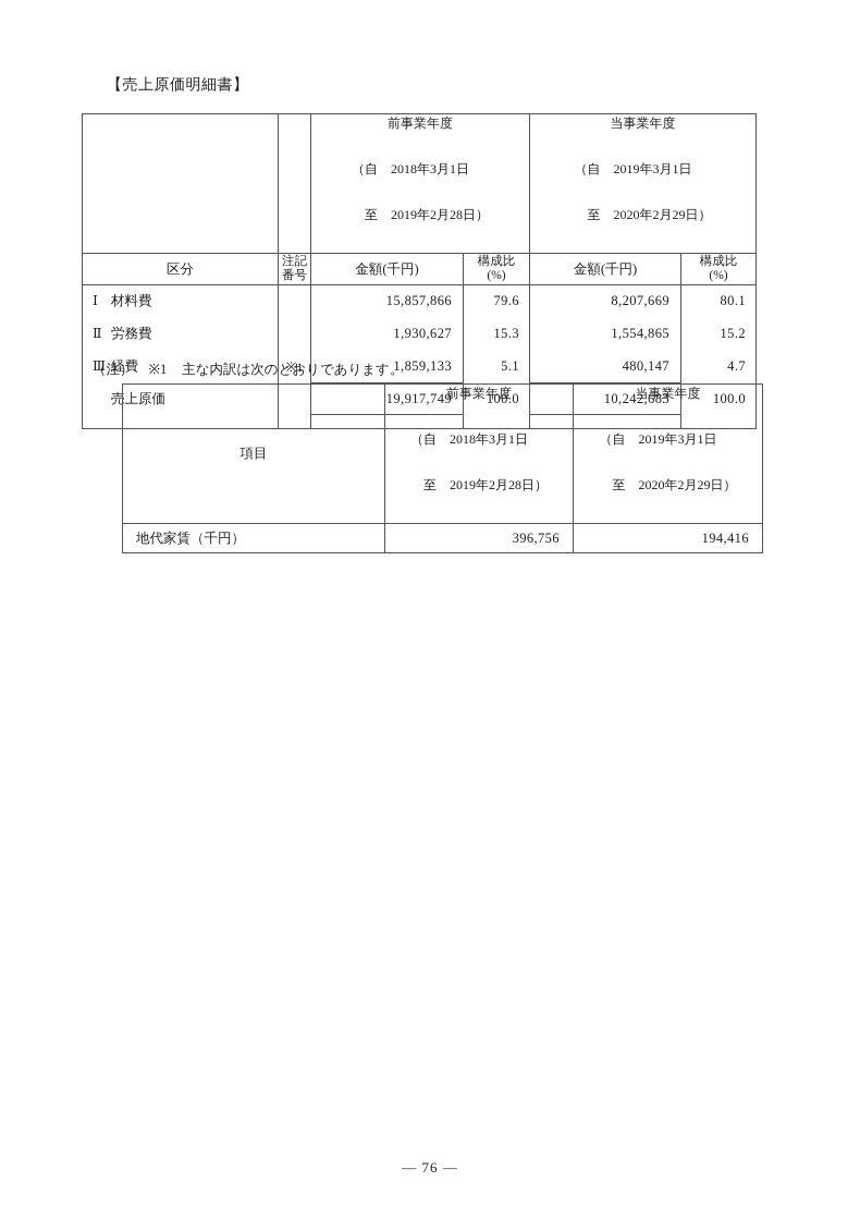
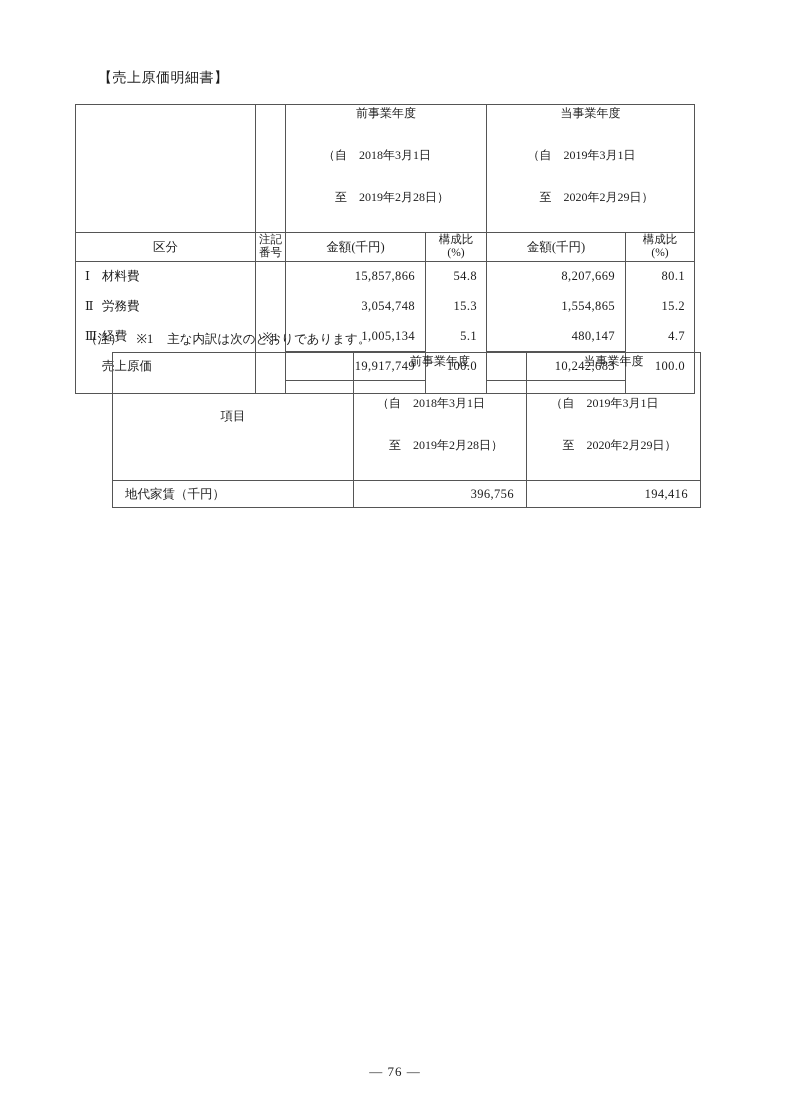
  【売上原価明細書】
  		前事業年度 （自 2018年3月1日 至 2019年2月28日）	当事業年度 （自 2019年3月1日 至 2020年2月29日）
  区分	注記 番号	金額(千円)	構成比 (%)	金額(千円)	構成比 (%)
- Ⅰ 材料費		15,857,866	79.6	8,207,669	80.1
+ Ⅰ 材料費		15,857,866	54.8	8,207,669	80.1
- Ⅱ 労務費		1,930,627	15.3	1,554,865	15.2
+ Ⅱ 労務費		3,054,748	15.3	1,554,865	15.2
- Ⅲ 経費	※1	1,859,133	5.1	480,147	4.7
+ Ⅲ 経費	※1	1,005,134	5.1	480,147	4.7
  売上原価		19,917,749	100.0	10,242,683	100.0
  （注） ※1 主な内訳は次のとおりであります。
  項目	前事業年度 （自 2018年3月1日 至 2019年2月28日）	当事業年度 （自 2019年3月1日 至 2020年2月29日）
  地代家賃（千円）	396,756	194,416
  — 76 —
